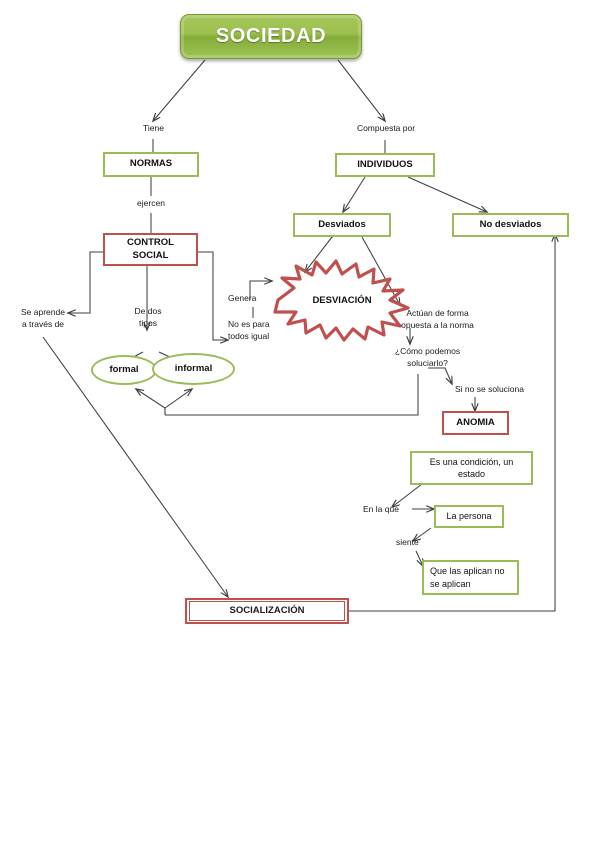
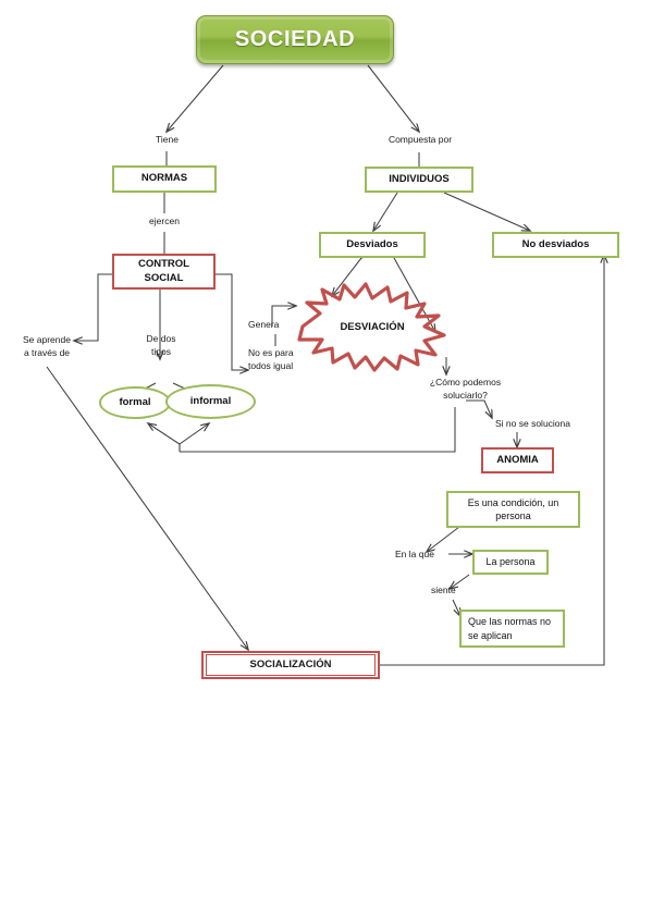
  SOCIEDAD
  NORMAS
  INDIVIDUOS
  Desviados
  No desviados
  CONTROL
  SOCIAL
  DESVIACIÓN
  formal
  informal
  ANOMIA
- Es una condición, un estado
+ Es una condición, un persona
  La persona
- Que las aplican no se aplican
+ Que las normas no se aplican
  SOCIALIZACIÓN
  Tiene
  Compuesta por
  ejercen
  De dos
  tipos
  Se aprende
  a través de
  Genera
  No es para
  todos igual
- Actúan de forma
- opuesta a la norma
  ¿Cómo podemos
  soluciarlo?
  Si no se soluciona
  En la que
  siente
